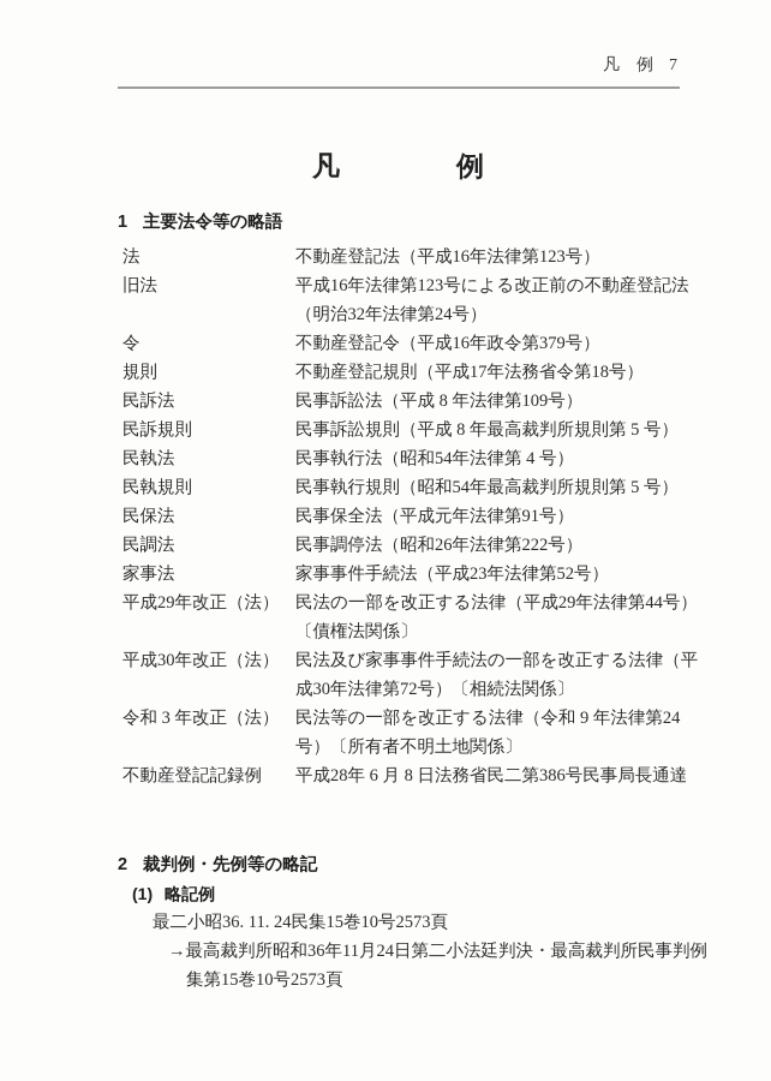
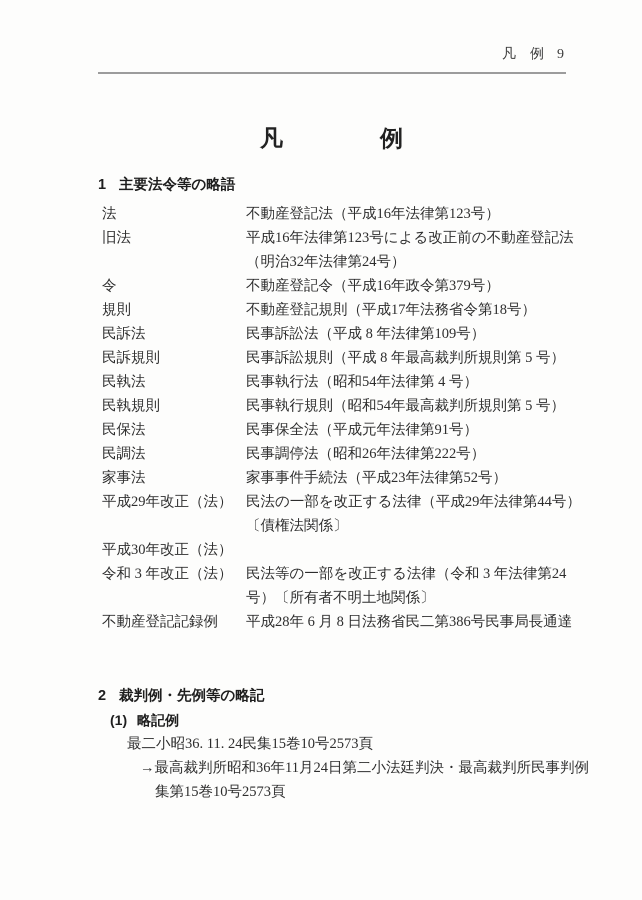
  凡 例
- 7
+ 9
  凡 例
  1
  主要法令等の略語
  法
  不動産登記法（平成16年法律第123号）
  旧法
  平成16年法律第123号による改正前の不動産登記法
  （明治32年法律第24号）
  令
  不動産登記令（平成16年政令第379号）
  規則
  不動産登記規則（平成17年法務省令第18号）
  民訴法
  民事訴訟法（平成 8 年法律第109号）
  民訴規則
  民事訴訟規則（平成 8 年最高裁判所規則第 5 号）
  民執法
  民事執行法（昭和54年法律第 4 号）
  民執規則
  民事執行規則（昭和54年最高裁判所規則第 5 号）
  民保法
  民事保全法（平成元年法律第91号）
  民調法
  民事調停法（昭和26年法律第222号）
  家事法
  家事事件手続法（平成23年法律第52号）
  平成29年改正（法）
  民法の一部を改正する法律（平成29年法律第44号）
  〔債権法関係〕
  平成30年改正（法）
- 民法及び家事事件手続法の一部を改正する法律（平
- 成30年法律第72号）〔相続法関係〕
  令和 3 年改正（法）
- 民法等の一部を改正する法律（令和 9 年法律第24
+ 民法等の一部を改正する法律（令和 3 年法律第24
  号）〔所有者不明土地関係〕
  不動産登記記録例
  平成28年 6 月 8 日法務省民二第386号民事局長通達
  2
  裁判例・先例等の略記
  (1)
  略記例
  最二小昭36. 11. 24民集15巻10号2573頁
  →最高裁判所昭和36年11月24日第二小法廷判決・最高裁判所民事判例
  集第15巻10号2573頁
